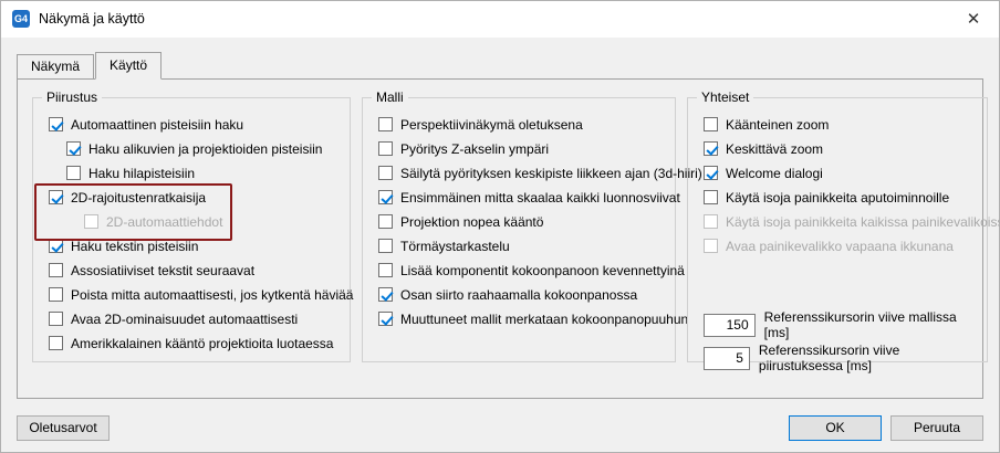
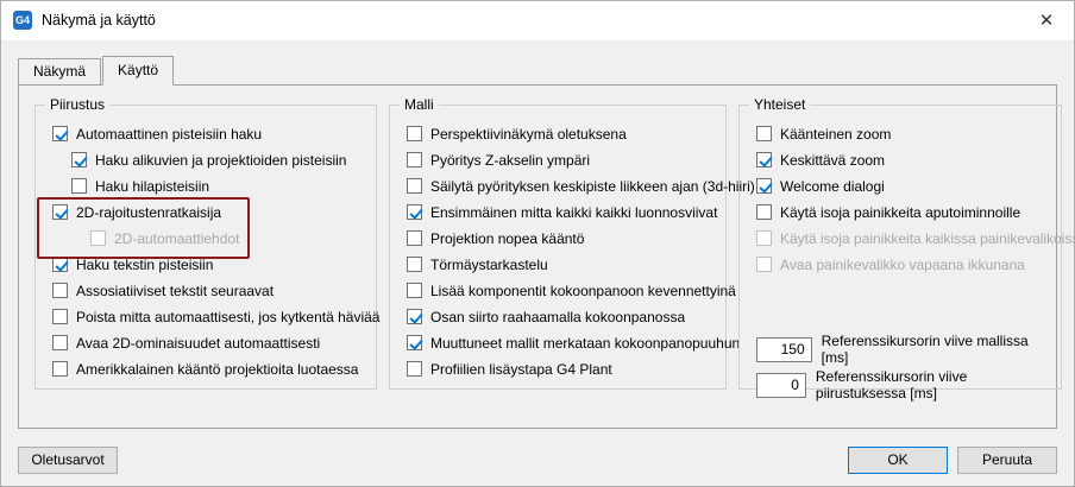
  G4
  Näkymä ja käyttö
  ✕
  Näkymä
  Käyttö
  Piirustus
  Automaattinen pisteisiin haku
  Haku alikuvien ja projektioiden pisteisiin
  Haku hilapisteisiin
  2D-rajoitustenratkaisija
  2D-automaattiehdot
  Haku tekstin pisteisiin
  Assosiatiiviset tekstit seuraavat
  Poista mitta automaattisesti, jos kytkentä häviää
  Avaa 2D-ominaisuudet automaattisesti
  Amerikkalainen kääntö projektioita luotaessa
  Malli
  Perspektiivinäkymä oletuksena
  Pyöritys Z-akselin ympäri
  Säilytä pyörityksen keskipiste liikkeen ajan (3d-hiiri)
- Ensimmäinen mitta skaalaa kaikki luonnosviivat
+ Ensimmäinen mitta kaikki kaikki luonnosviivat
  Projektion nopea kääntö
  Törmäystarkastelu
  Lisää komponentit kokoonpanoon kevennettyinä
  Osan siirto raahaamalla kokoonpanossa
  Muuttuneet mallit merkataan kokoonpanopuuhun
+ Profiilien lisäystapa G4 Plant
  Yhteiset
  Käänteinen zoom
  Keskittävä zoom
  Welcome dialogi
  Käytä isoja painikkeita aputoiminnoille
  Käytä isoja painikkeita kaikissa painikevalikois
  Avaa painikevalikko vapaana ikkunana
  150
  Referenssikursorin viive mallissa [ms]
- 5
+ 0
  Referenssikursorin viive piirustuksessa [ms]
  Oletusarvot
  OK
  Peruuta
